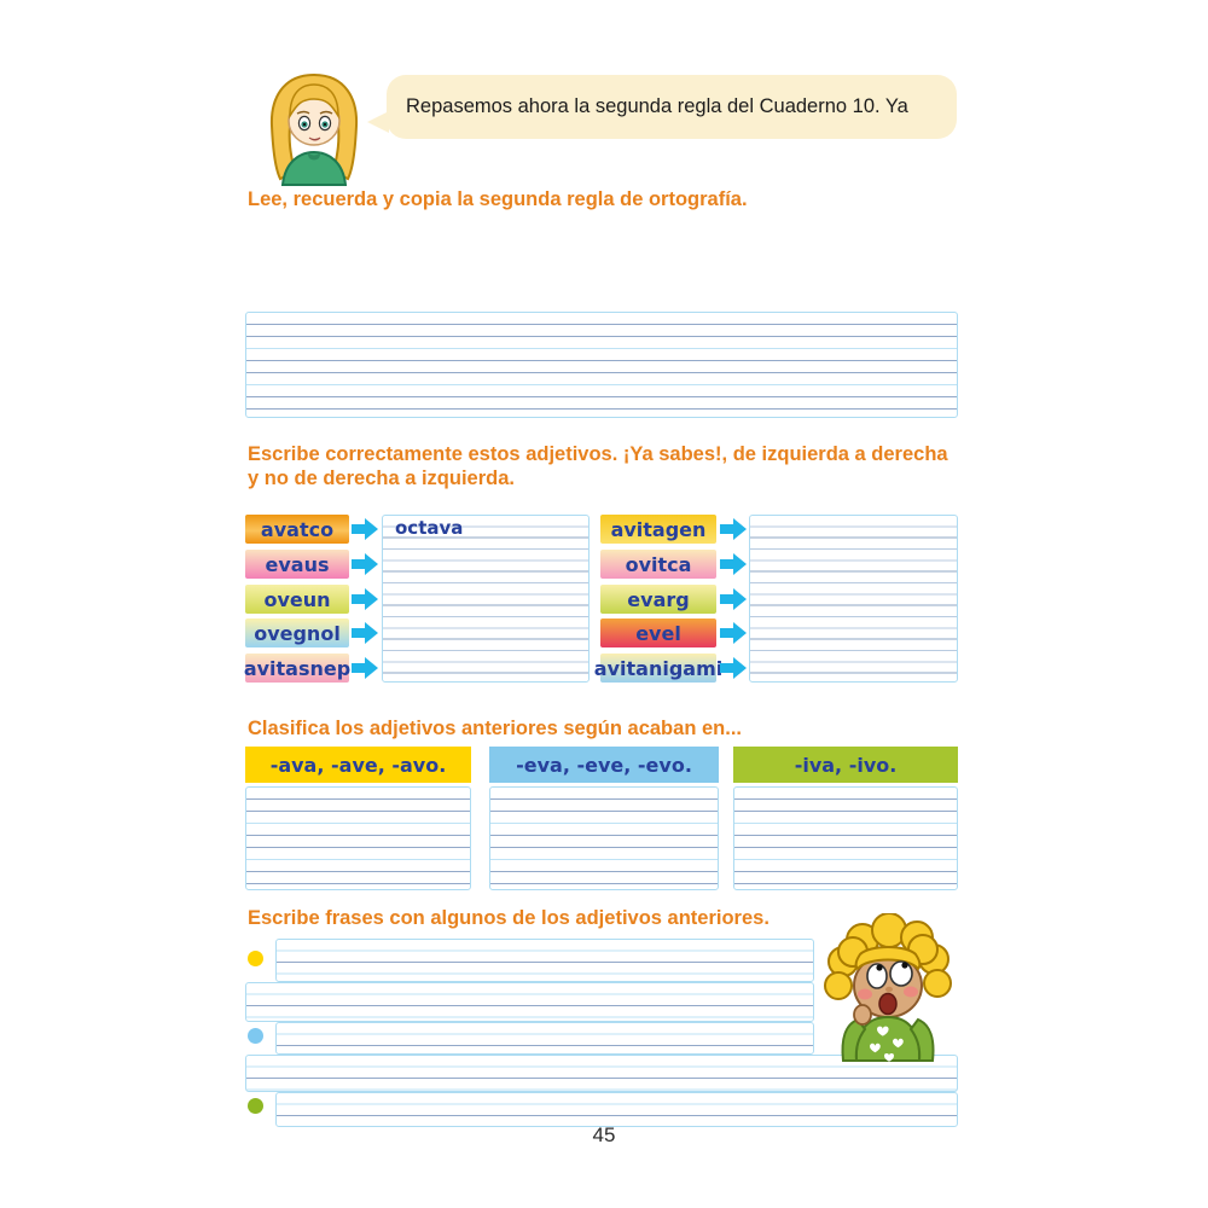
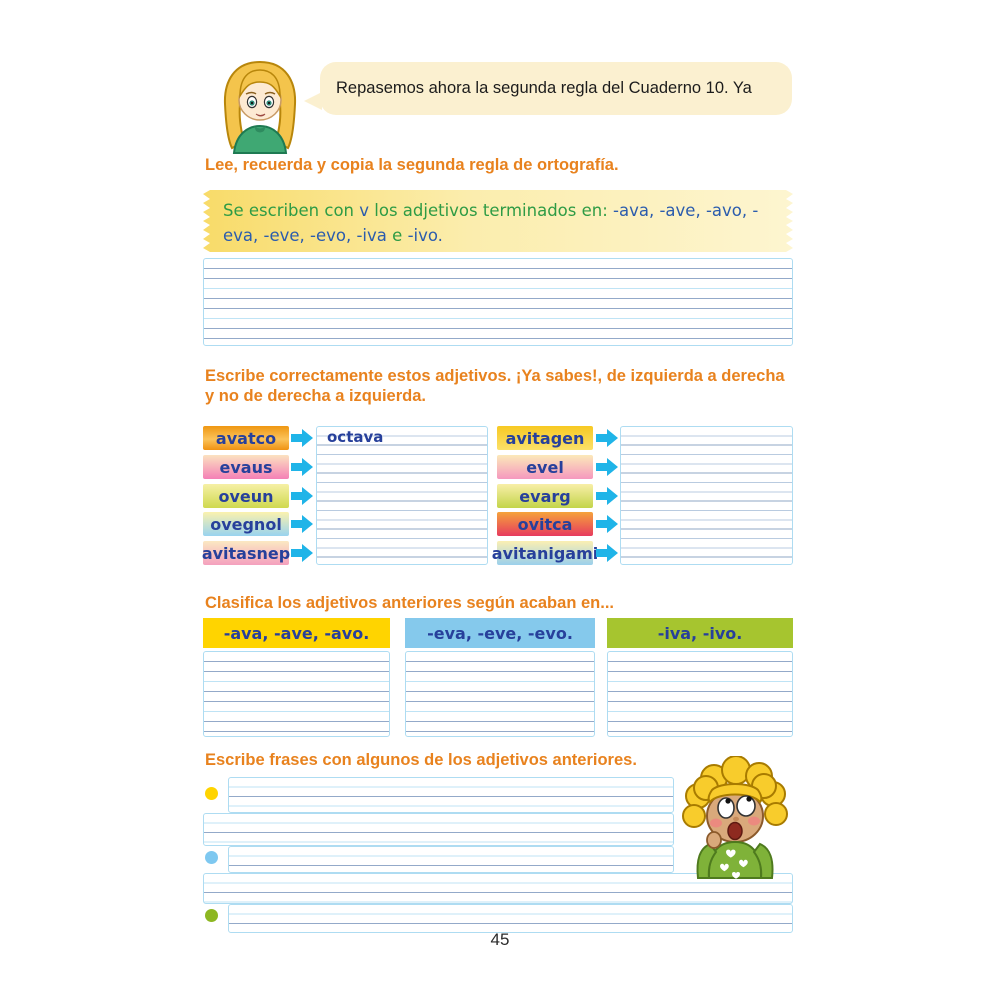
  Repasemos ahora la segunda regla del Cuaderno 10. Ya
  Lee, recuerda y copia la segunda regla de ortografía.
+ Se escriben con v los adjetivos terminados en: -ava, -ave, -avo, -eva, -eve, -evo, -iva e -ivo.
  Escribe correctamente estos adjetivos. ¡Ya sabes!, de izquierda a derecha
  y no de derecha a izquierda.
  avatco
  evaus
  oveun
  ovegnol
  avitasnep
  octava
  avitagen
- ovitca
+ evel
  evarg
- evel
+ ovitca
  avitanigam
  Clasifica los adjetivos anteriores según acaban en...
  -ava, -ave, -avo.
  -eva, -eve, -evo.
  -iva, -ivo.
  Escribe frases con algunos de los adjetivos anteriores.
  45
